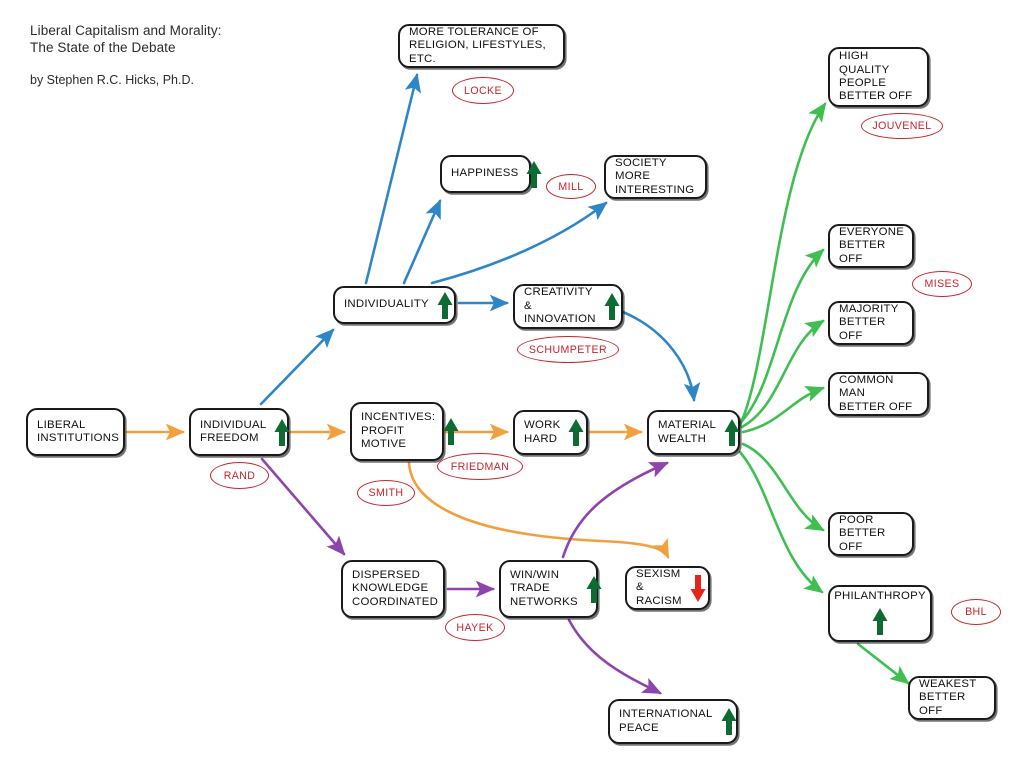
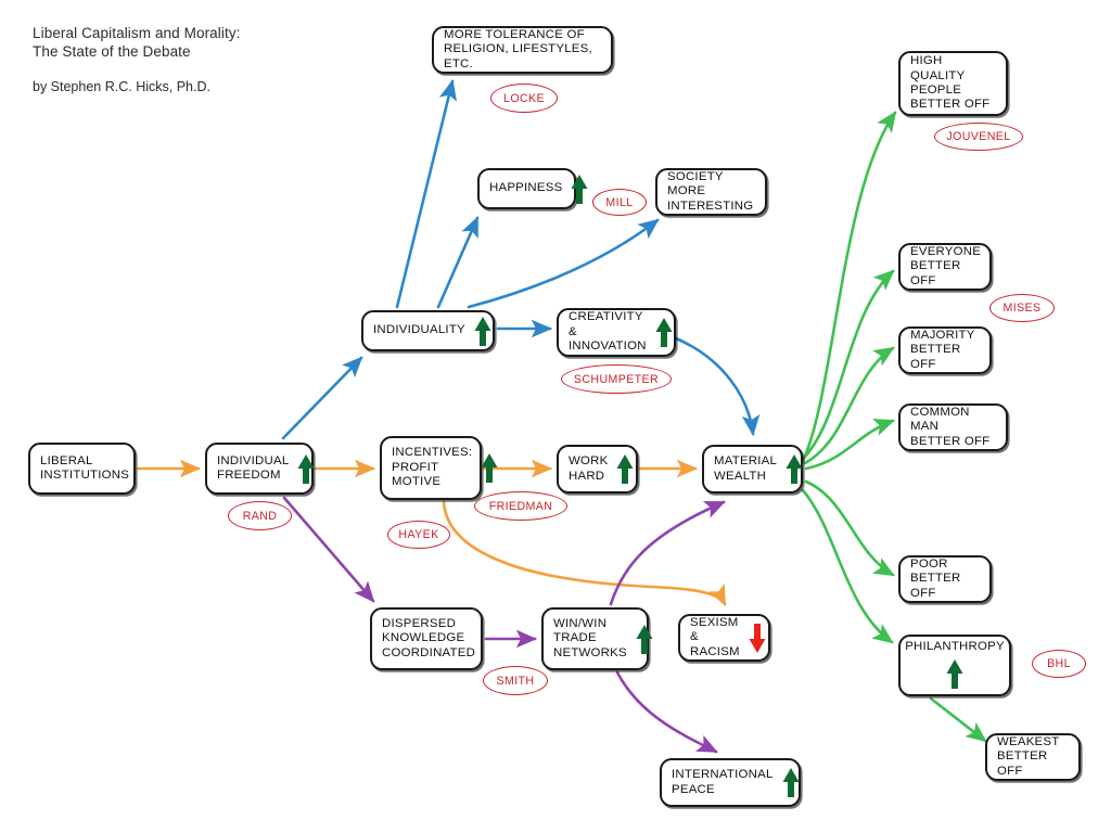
  Liberal Capitalism and Morality:
  The State of the Debate
  by Stephen R.C. Hicks, Ph.D.
  LIBERAL
  INSTITUTIONS
  INDIVIDUAL
  FREEDOM
  INCENTIVES:
  PROFIT
  MOTIVE
  WORK
  HARD
  MATERIAL
  WEALTH
  INDIVIDUALITY
  CREATIVITY &
  INNOVATION
  HAPPINESS
  SOCIETY MORE
  INTERESTING
  MORE TOLERANCE OF
  RELIGION, LIFESTYLES, ETC.
  DISPERSED
  KNOWLEDGE
  COORDINATED
  WIN/WIN
  TRADE
  NETWORKS
  SEXISM &
  RACISM
  INTERNATIONAL
  PEACE
  HIGH QUALITY
  PEOPLE
  BETTER OFF
  EVERYONE
  BETTER OFF
  MAJORITY
  BETTER OFF
  COMMON MAN
  BETTER OFF
  POOR
  BETTER OFF
  PHILANTHROPY
  WEAKEST
  BETTER OFF
  LOCKE
  MILL
  SCHUMPETER
  RAND
- SMITH
+ HAYEK
  FRIEDMAN
- HAYEK
+ SMITH
  JOUVENEL
  MISES
  BHL
